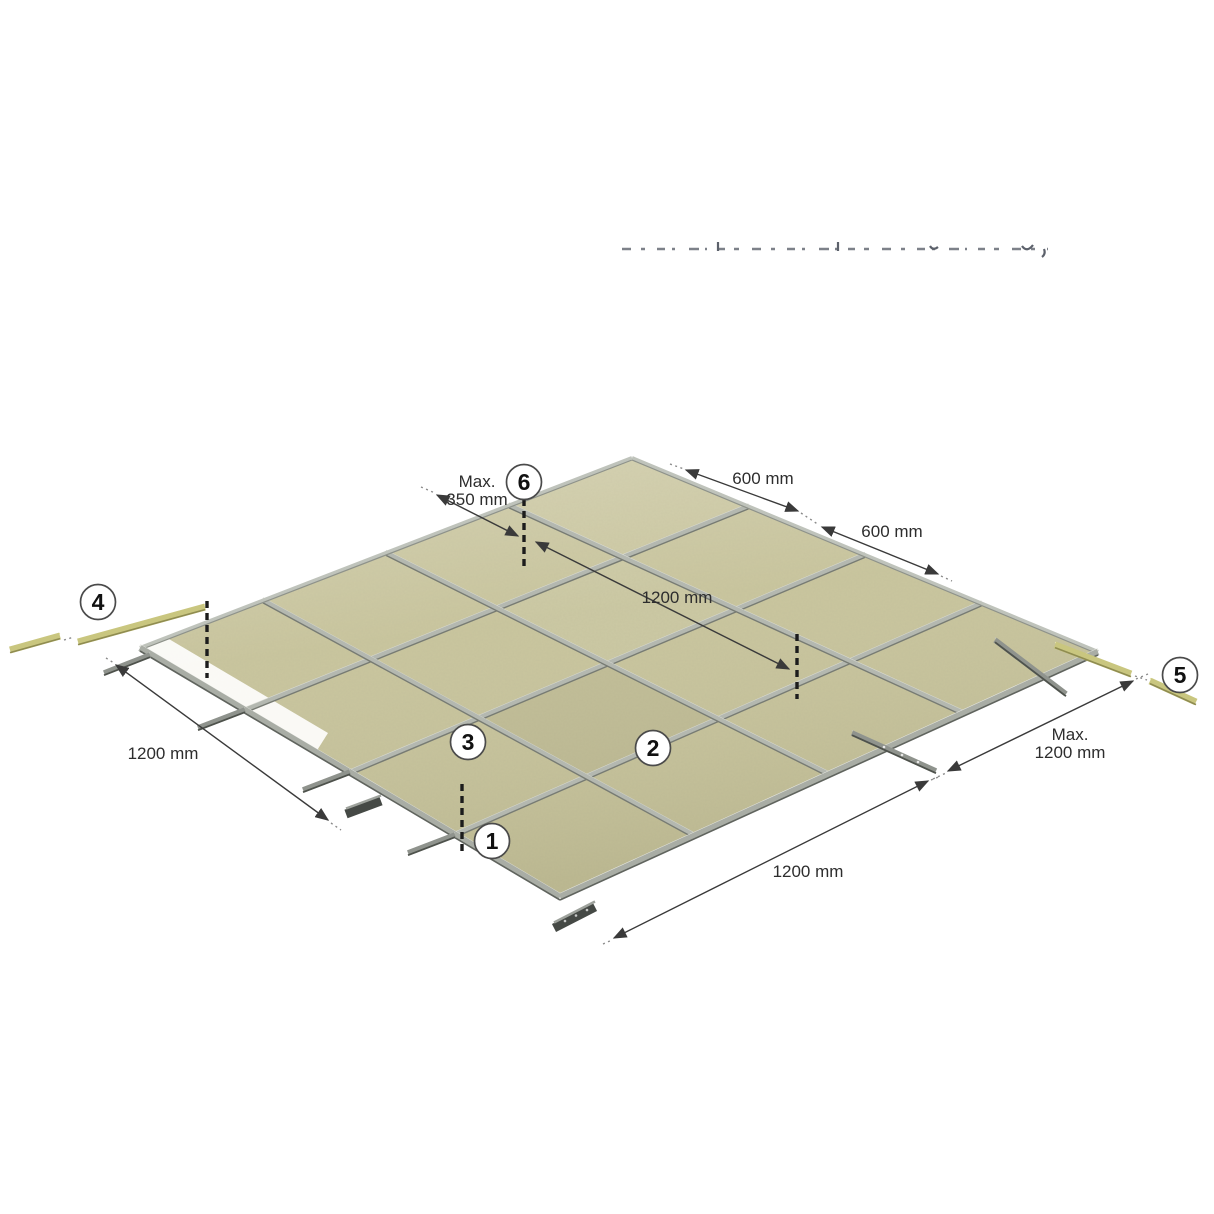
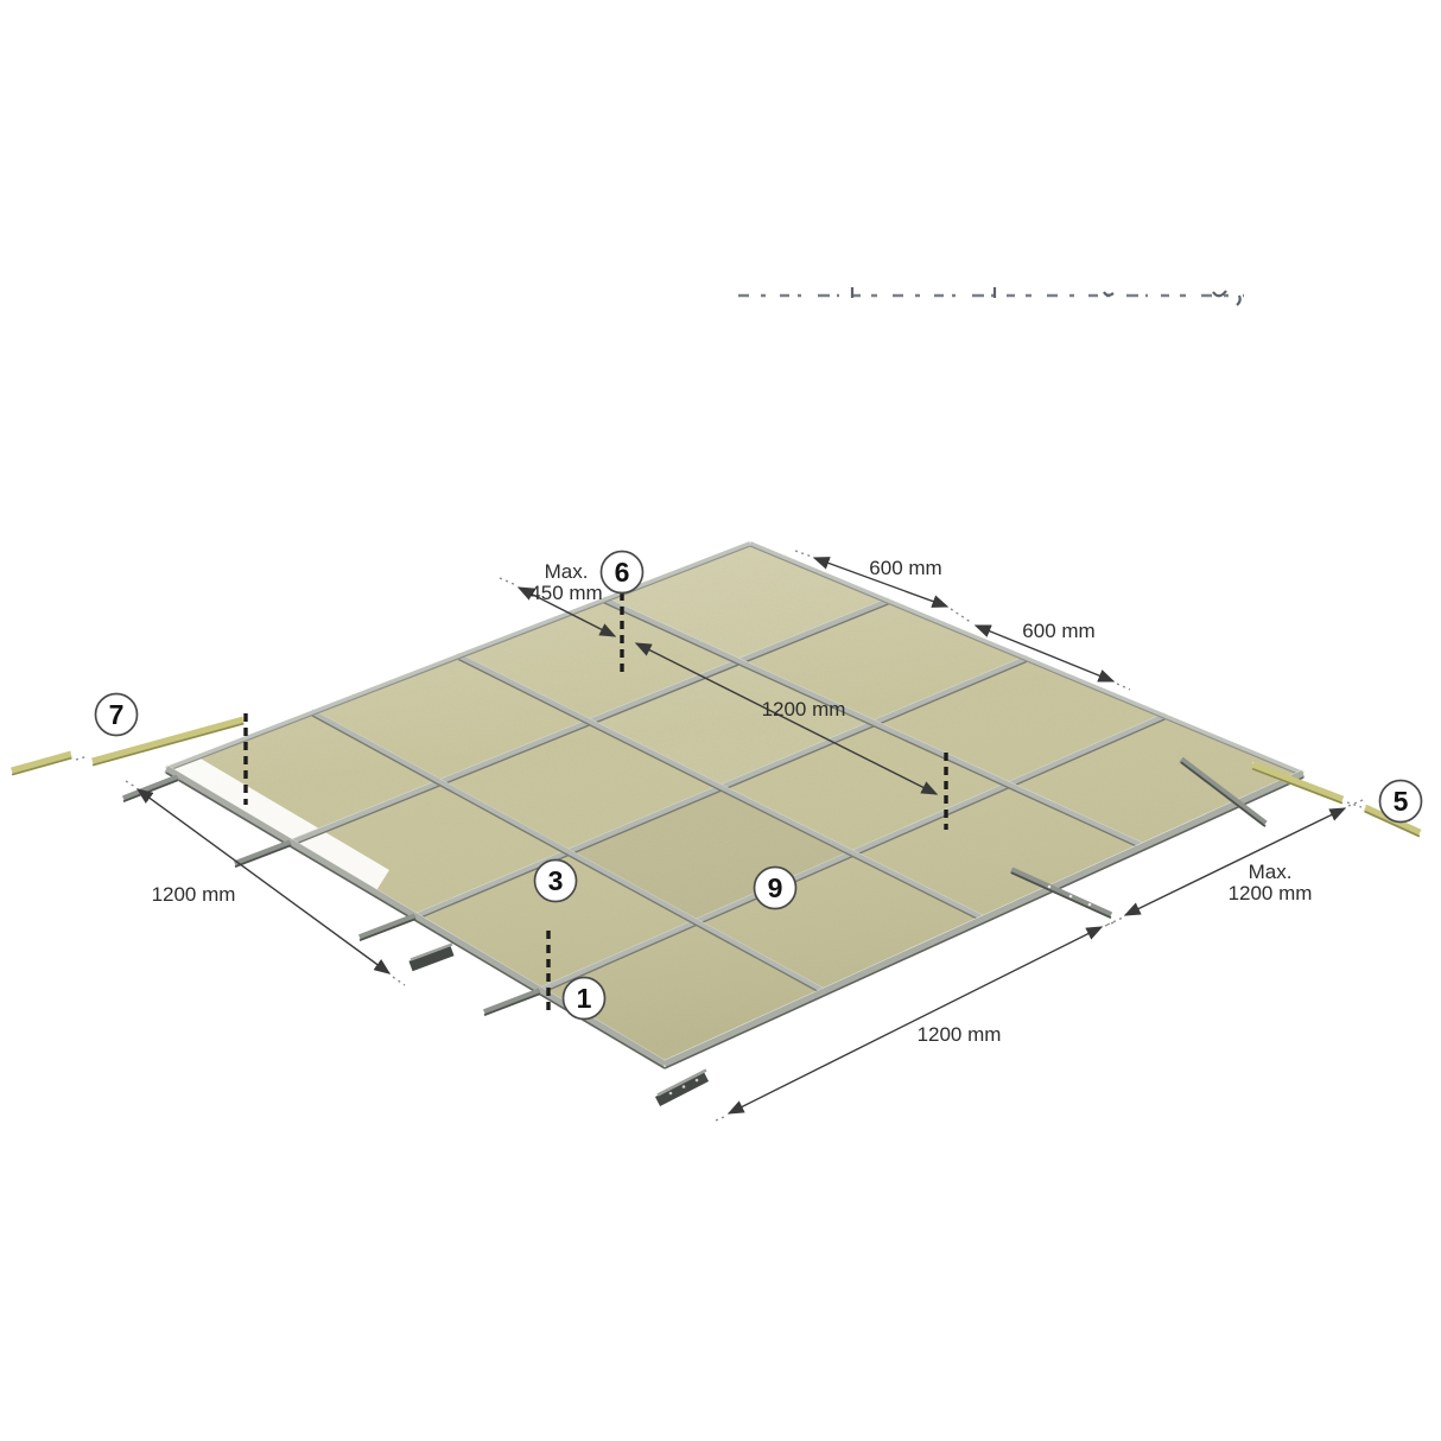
  Max.
- 350 mm
+ 450 mm
  600 mm
  600 mm
  1200 mm
  1200 mm
  1200 mm
  Max.
  1200 mm
  1
- 2
+ 9
  3
- 4
+ 7
  5
  6
